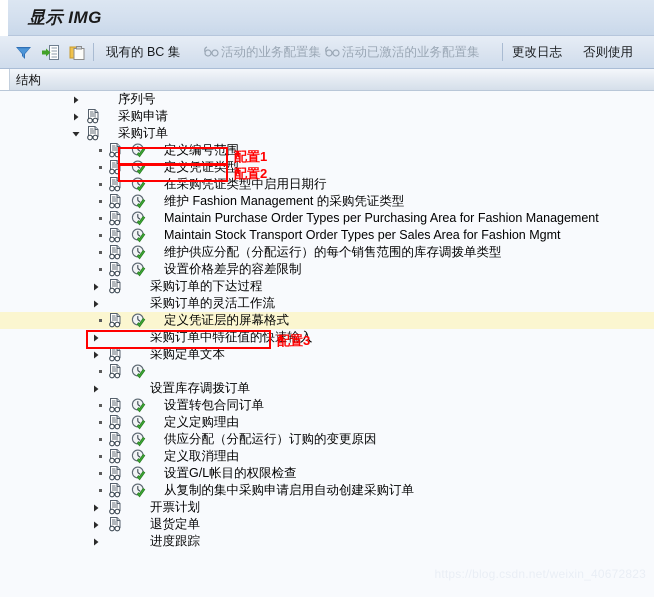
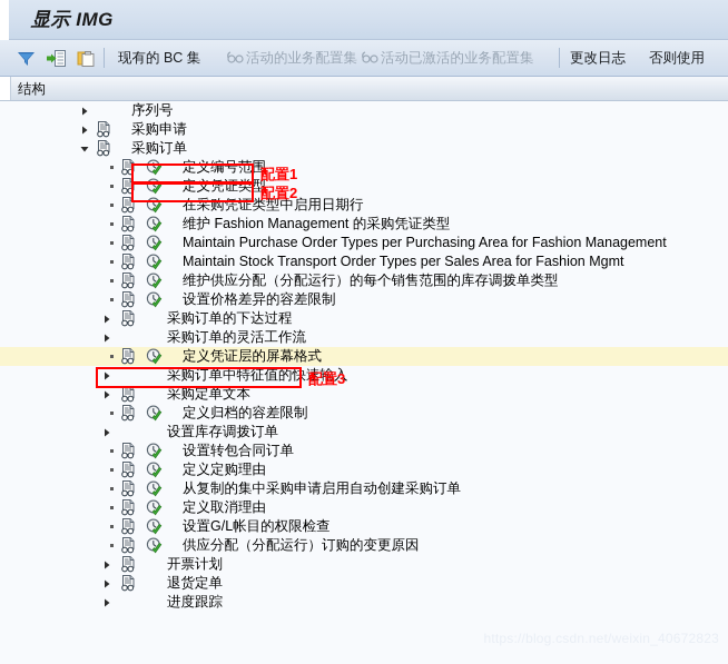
  显示 IMG
  现有的 BC 集
  活动的业务配置集
  活动已激活的业务配置集
  更改日志
  否则使用
  结构
  序列号
  采购申请
  采购订单
  定义编号范围
  定义凭证类型
  在采购凭证类型中启用日期行
  维护 Fashion Management 的采购凭证类型
  Maintain Purchase Order Types per Purchasing Area for Fashion Management
  Maintain Stock Transport Order Types per Sales Area for Fashion Mgmt
  维护供应分配（分配运行）的每个销售范围的库存调拨单类型
  设置价格差异的容差限制
  采购订单的下达过程
  采购订单的灵活工作流
  定义凭证层的屏幕格式
  采购订单中特征值的快速输入
  采购定单文本
+ 定义归档的容差限制
  设置库存调拨订单
  设置转包合同订单
  定义定购理由
- 供应分配（分配运行）订购的变更原因
+ 从复制的集中采购申请启用自动创建采购订单
  定义取消理由
  设置G/L帐目的权限检查
- 从复制的集中采购申请启用自动创建采购订单
+ 供应分配（分配运行）订购的变更原因
  开票计划
  退货定单
  进度跟踪
  配置1
  配置2
  配置3
